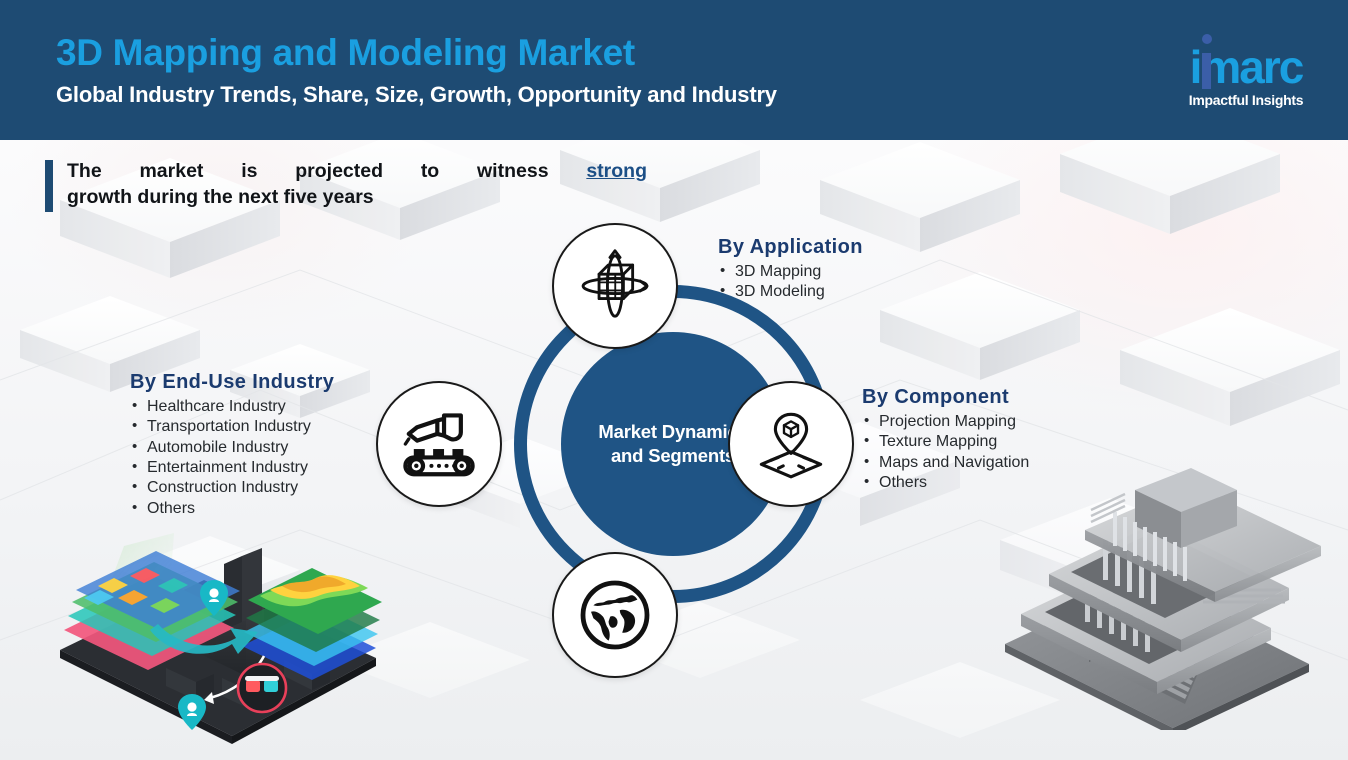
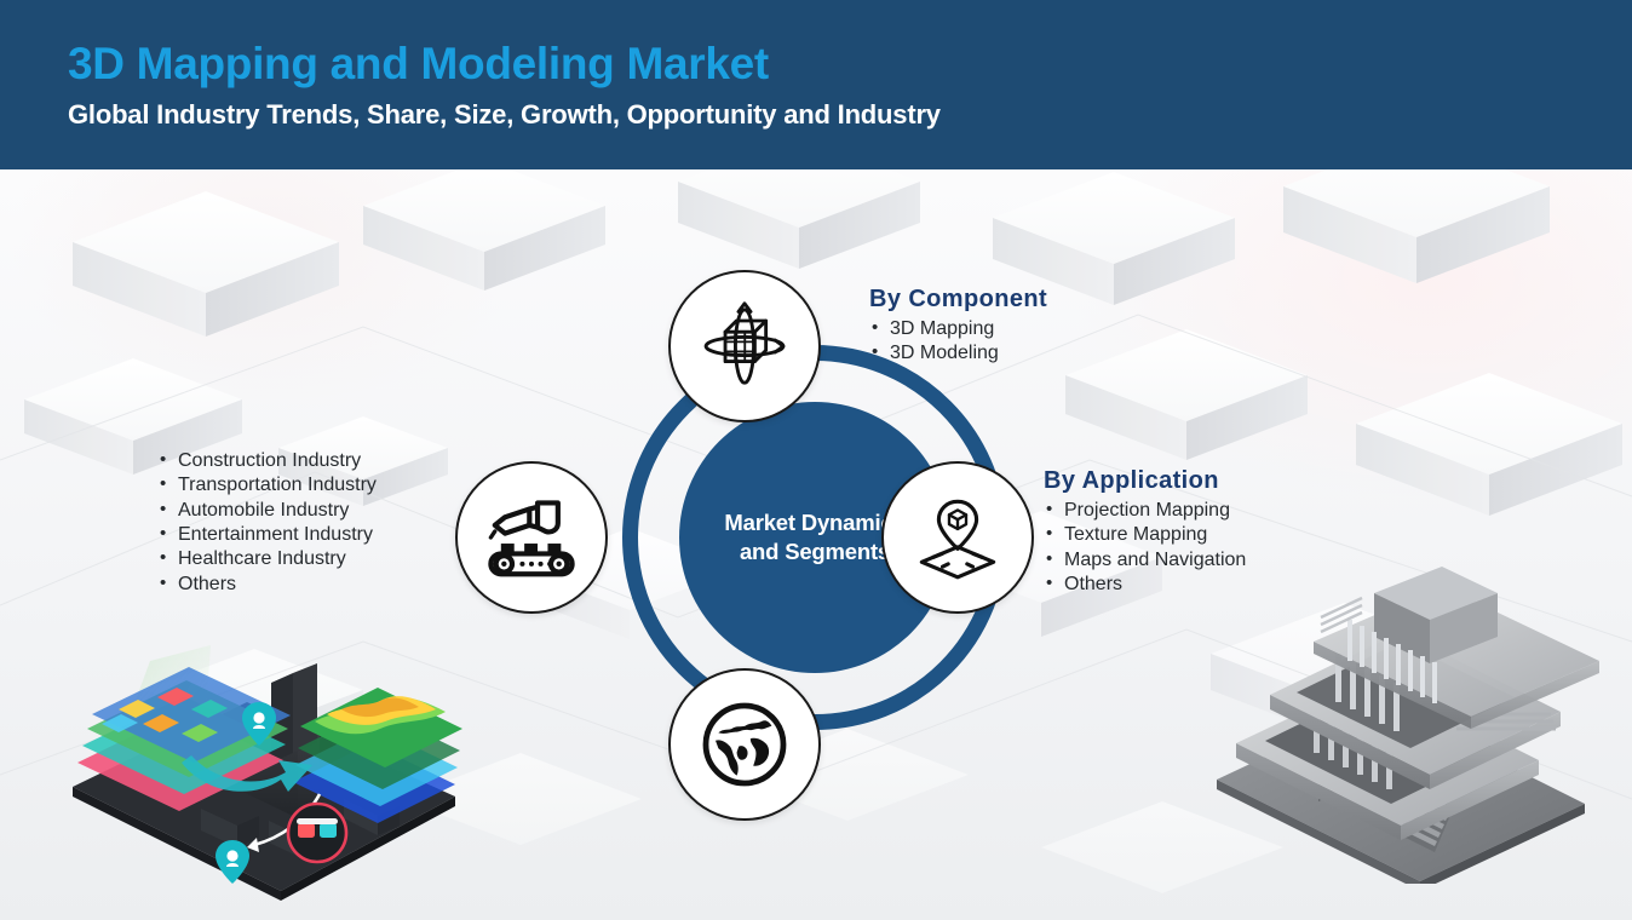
  3D Mapping and Modeling Market
  Global Industry Trends, Share, Size, Growth, Opportunity and Industry
- imarc
- Impactful Insights
- The market is projected to witness strong
- growth during the next five years
  Market Dynami
  and Segment
- By Application
+ By Component
  3D Mapping
  3D Modeling
- By Component
+ By Application
  Projection Mapping
  Texture Mapping
  Maps and Navigation
  Others
- By End-Use Industry
- Healthcare Industry
+ Construction Industry
  Transportation Industry
  Automobile Industry
  Entertainment Industry
- Construction Industry
+ Healthcare Industry
  Others
